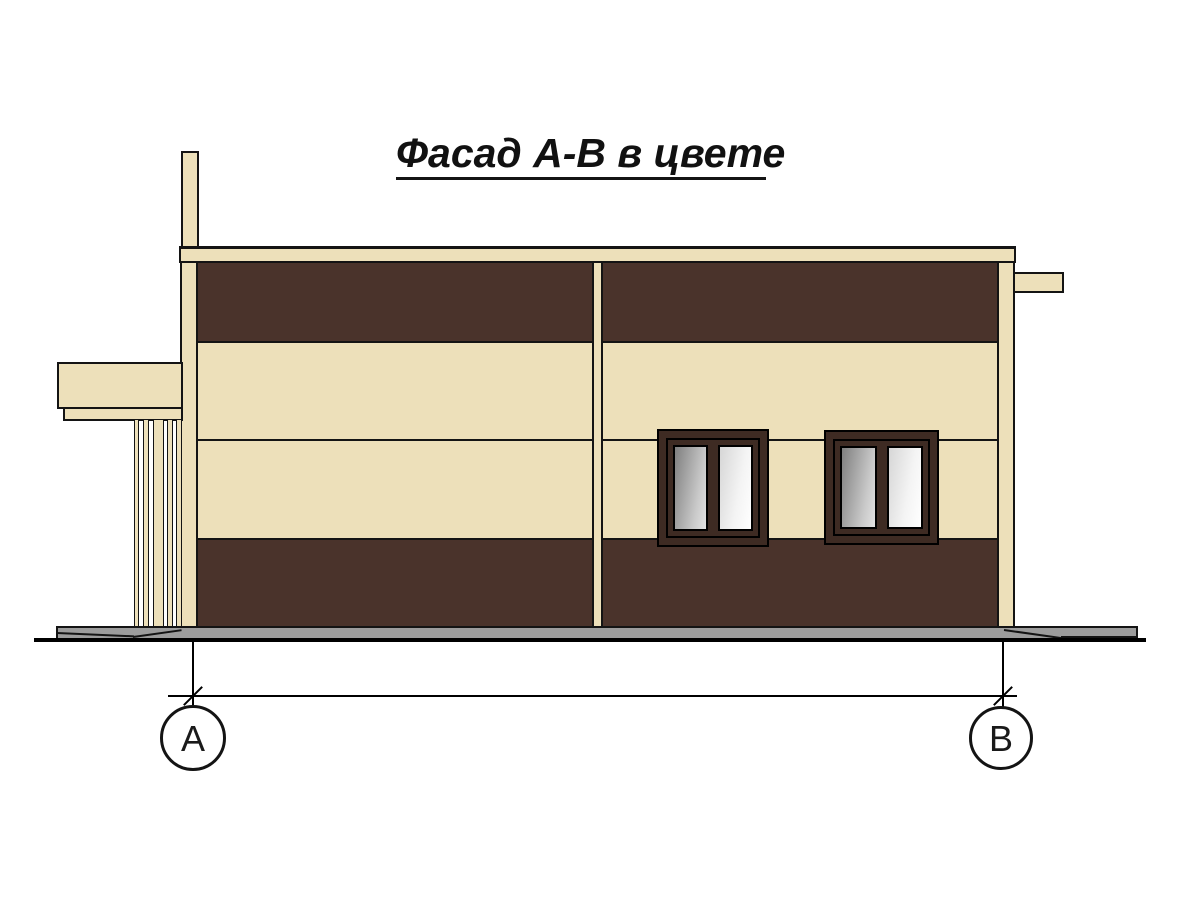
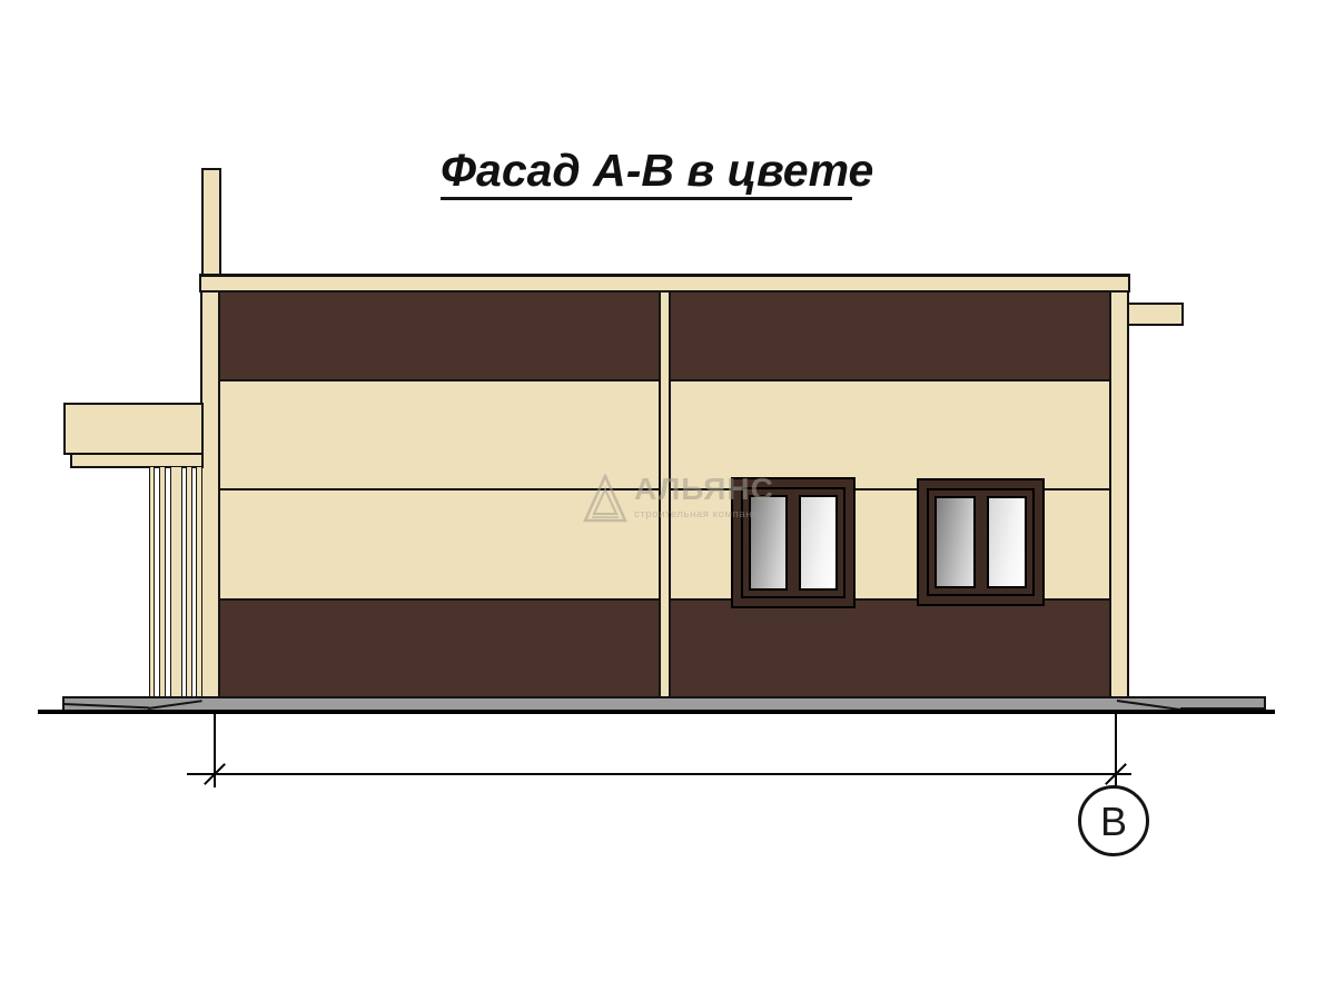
- А
  В
  Фасад А-В в цвете
+ АЛЬЯНС
+ строительная компания
